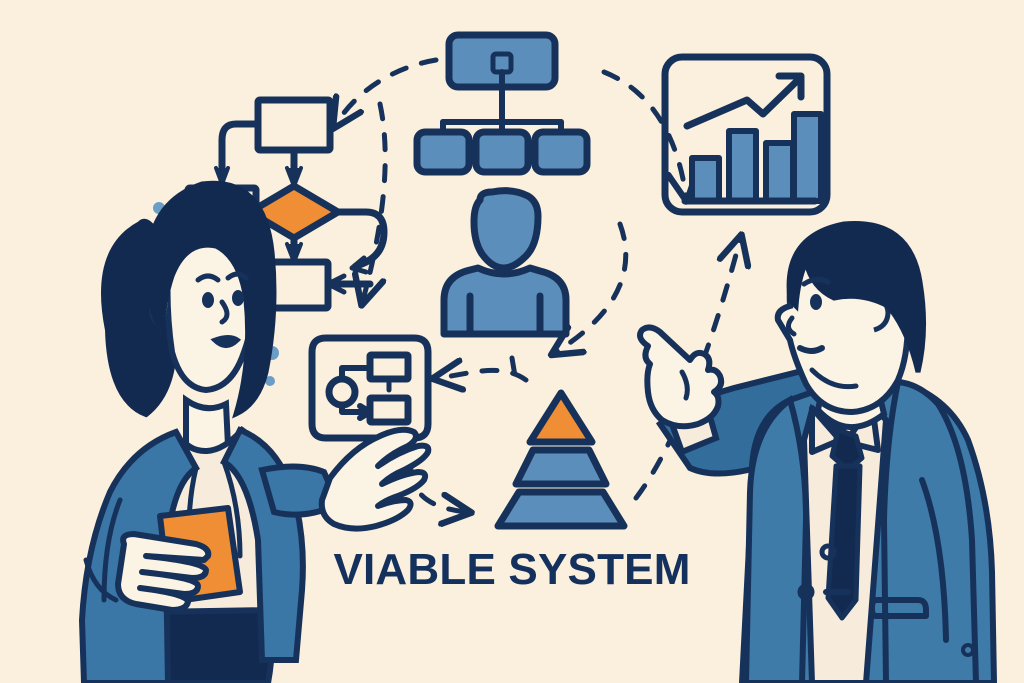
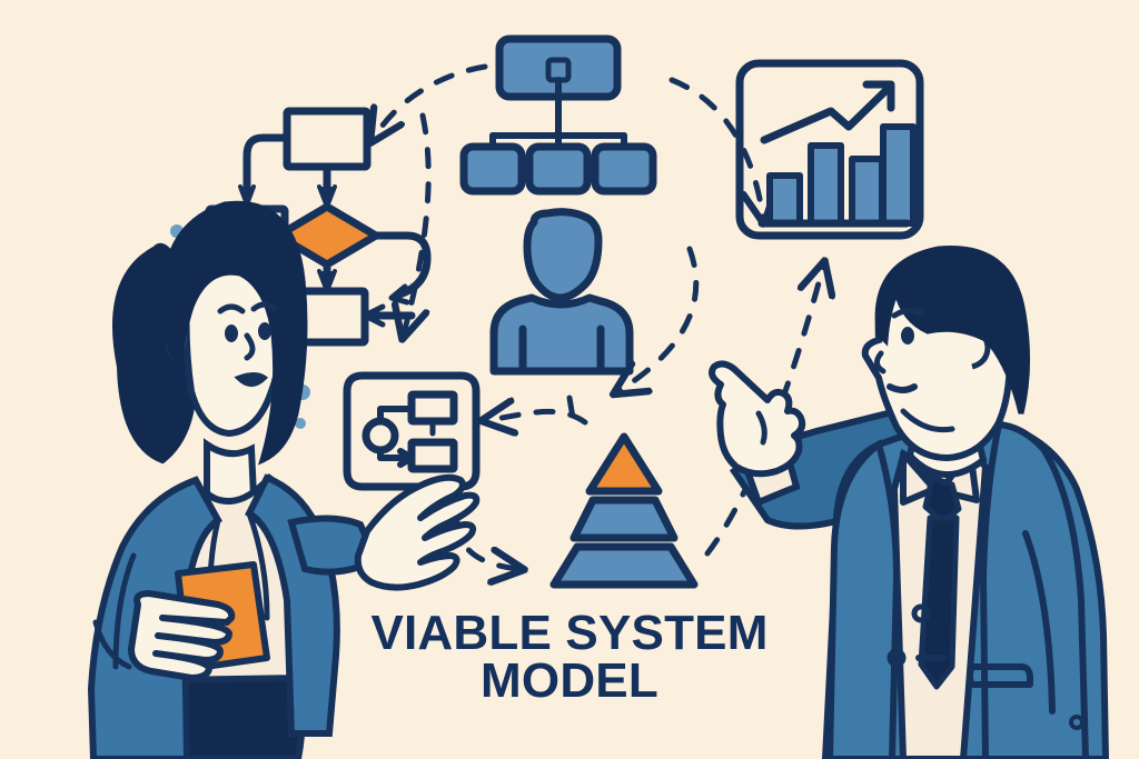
  VIABLE SYSTEM
+ MODEL
